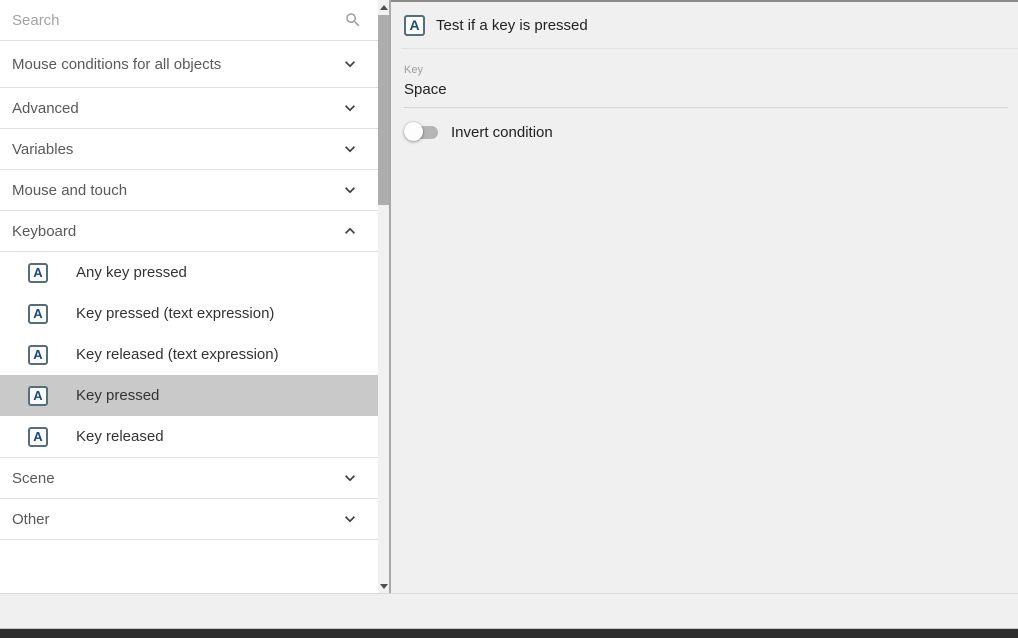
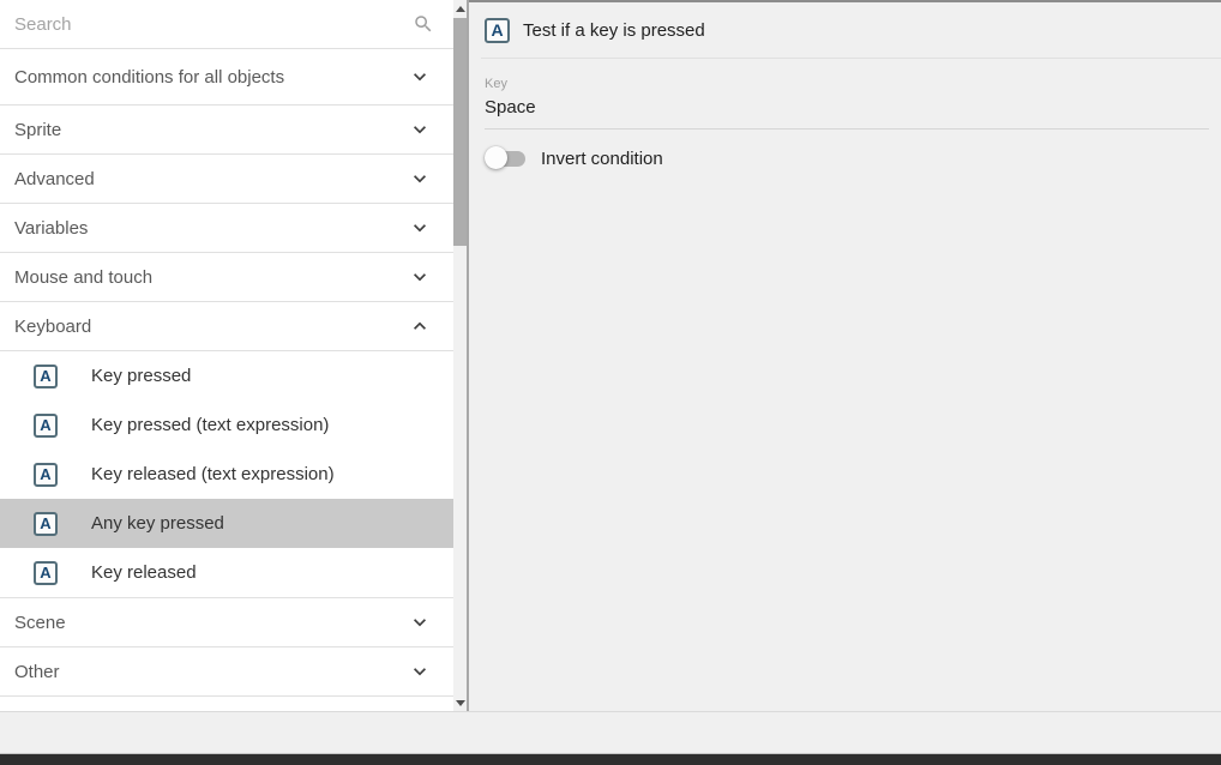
  A
  Test if a key is pressed
  Key
  Space
  Invert condition
  Search
- Mouse conditions for all objects
+ Common conditions for all objects
+ Sprite
  Advanced
  Variables
  Mouse and touch
  Keyboard
  A
- Any key pressed
+ Key pressed
  A
  Key pressed (text expression)
  A
  Key released (text expression)
  A
- Key pressed
+ Any key pressed
  A
  Key released
  Scene
  Other
